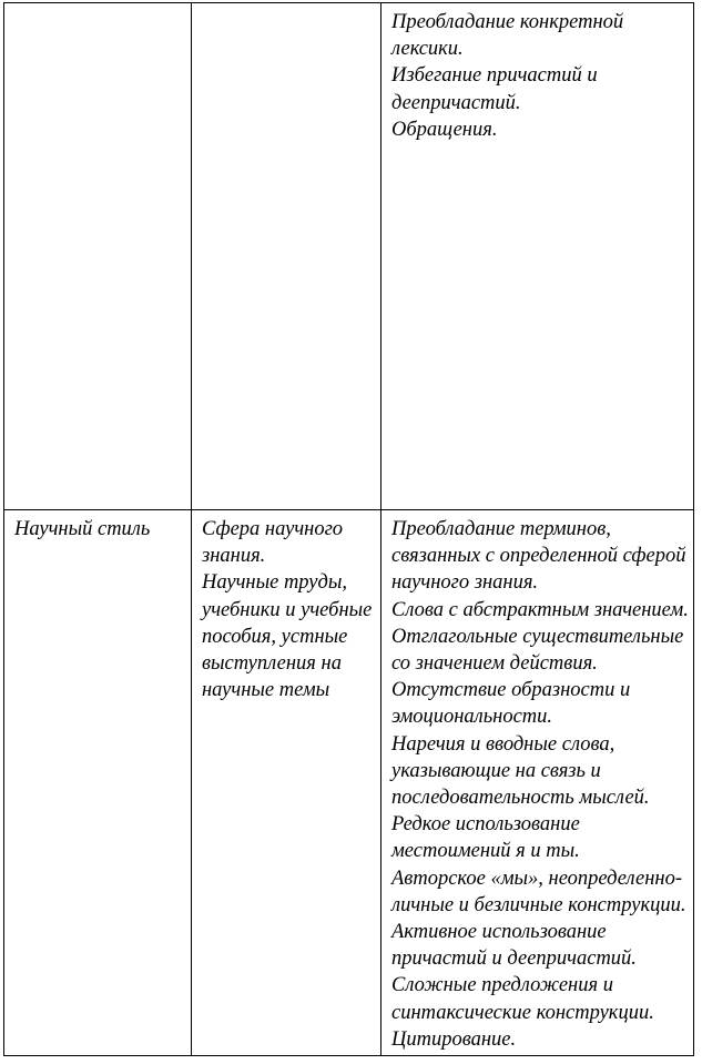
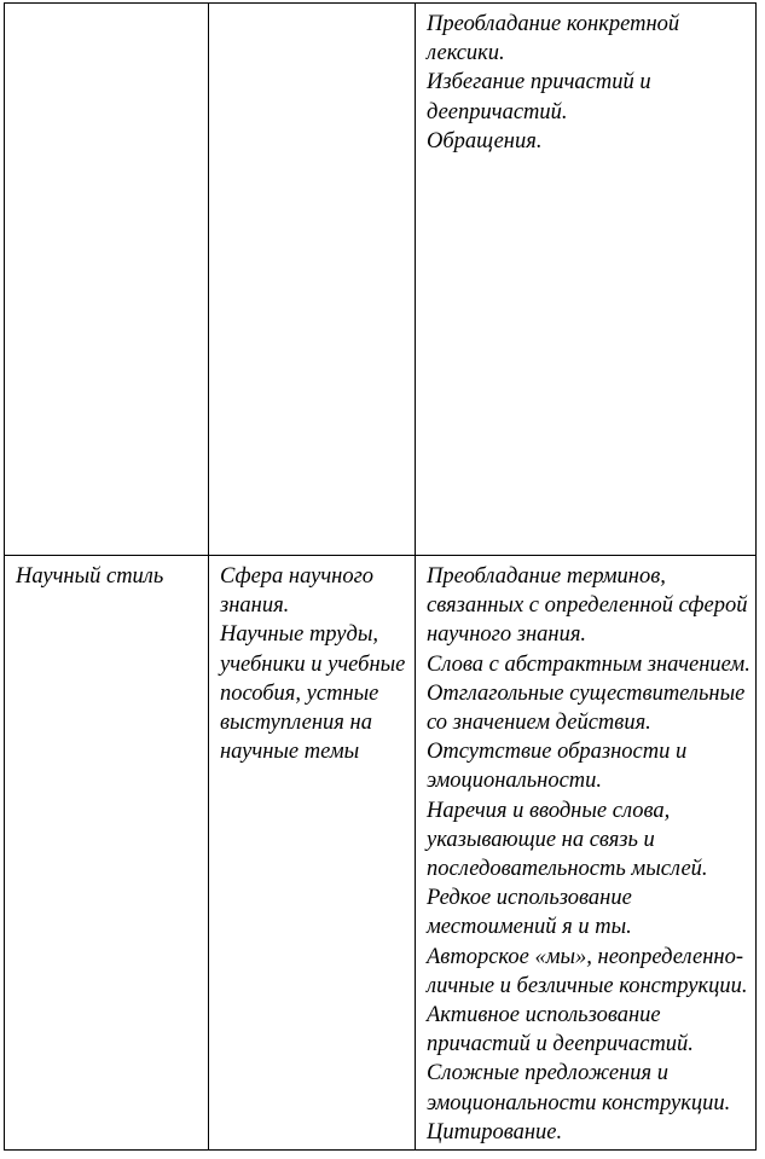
  		Преобладание конкретной лексики.Избегание причастий и деепричастий.Обращения.
- Научный стиль	Сфера научного знания.Научные труды, учебники и учебные пособия, устные выступления на научные темы	Преобладание терминов, связанных с определенной сферой научного знания.Слова с абстрактным значением.Отглагольные существительные со значением действия.Отсутствие образности и эмоциональности.Наречия и вводные слова, указывающие на связь и последовательность мыслей.Редкое использование местоимений я и ты.Авторское «мы», неопределенно-личные и безличные конструкции.Активное использование причастий и деепричастий.Сложные предложения и синтаксические конструкции.Цитирование.
+ Научный стиль	Сфера научного знания.Научные труды, учебники и учебные пособия, устные выступления на научные темы	Преобладание терминов, связанных с определенной сферой научного знания.Слова с абстрактным значением.Отглагольные существительные со значением действия.Отсутствие образности и эмоциональности.Наречия и вводные слова, указывающие на связь и последовательность мыслей.Редкое использование местоимений я и ты.Авторское «мы», неопределенно-личные и безличные конструкции.Активное использование причастий и деепричастий.Сложные предложения и эмоциональности конструкции.Цитирование.
